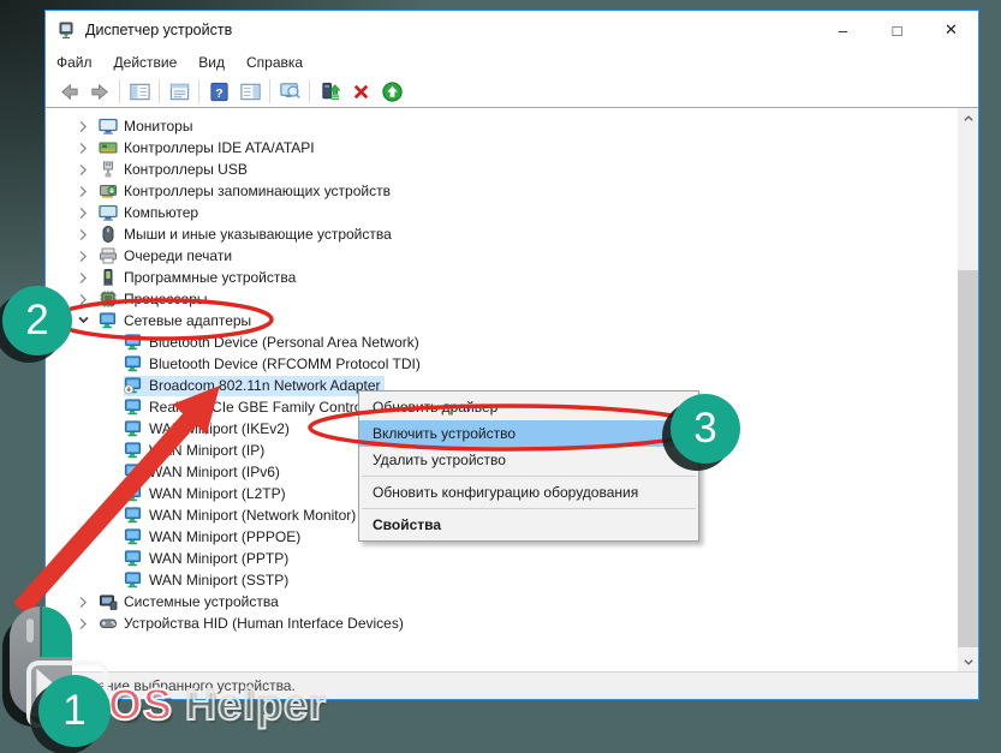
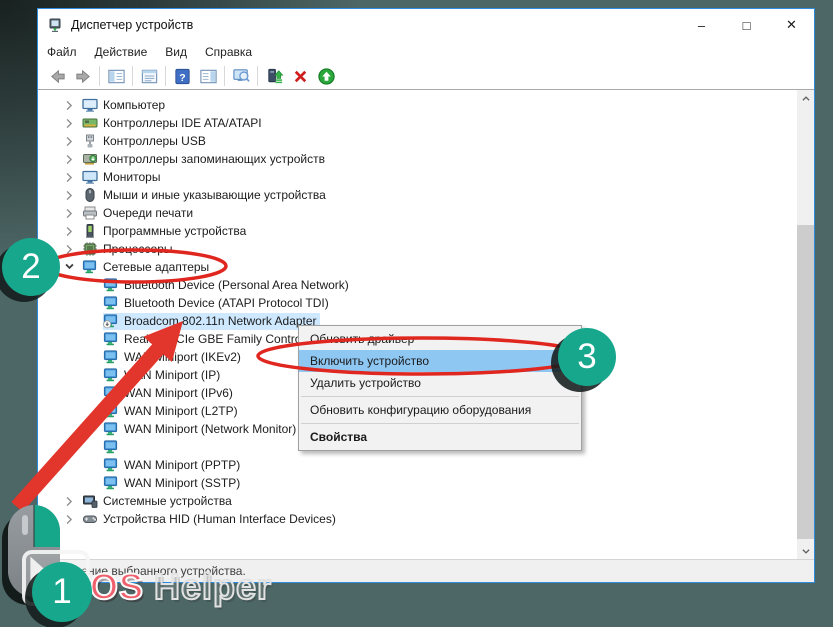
  Диспетчер устройств
  –
  □
  ✕
  Файл
  Действие
  Вид
  Справка
  ?
- Мониторы
+ Компьютер
  Контроллеры IDE ATA/ATAPI
  Контроллеры USB
  Контроллеры запоминающих устройств
- Компьютер
+ Мониторы
  Мыши и иные указывающие устройства
  Очереди печати
  Программные устройства
  Сетевые адаптеры
  Bluetooth Device (Personal Area Network)
- Bluetooth Device (RFCOMM Protocol TDI)
+ Bluetooth Device (ATAPI Protocol TDI)
  Broadcom 802.11n Network Adapter
  WAiport (IKEv2)
  N Miniport (IP)
  WAN Miniport (IPv6)
  WAN Miniport (L2TP)
  WAN Miniport (Network Monitor)
- WAN Miniport (PPPOE)
  WAN Miniport (PPTP)
  WAN Miniport (SSTP)
  Системные устройства
  Устройства HID (Human Interface Devices)
  ение выбранного устройства.
  Включить устройство
  Удалить устройство
  Обновить конфигурацию оборудования
  Свойства
  2
  3
  1
  OS Helper
